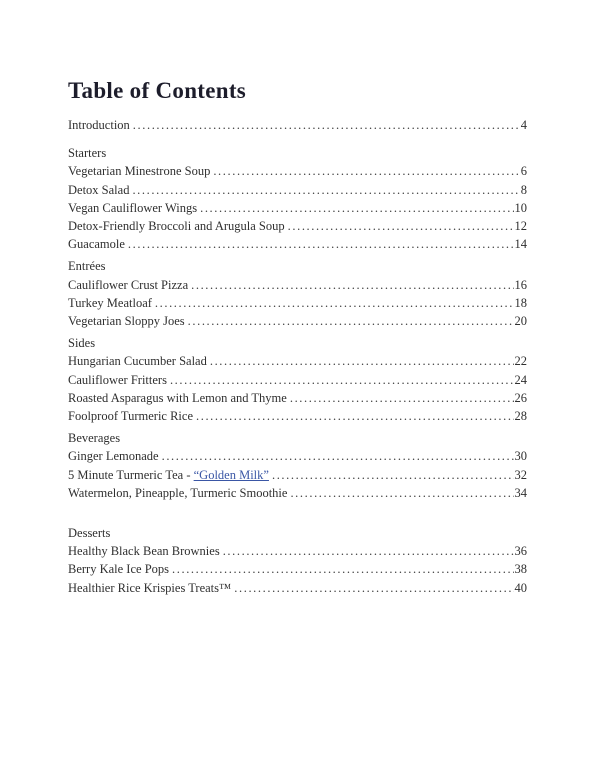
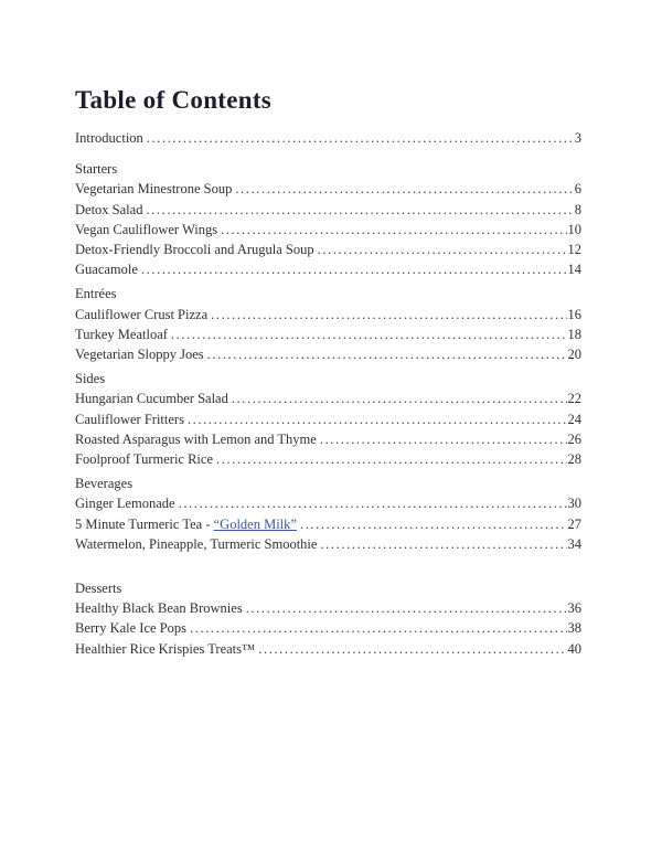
  Table of Contents
  Introduction
- 4
+ 3
  Starters
  Vegetarian Minestrone Soup
  6
  Detox Salad
  8
  Vegan Cauliflower Wings
  10
  Detox-Friendly Broccoli and Arugula Soup
  12
  Guacamole
  14
  Entrées
  Cauliflower Crust Pizza
  16
  Turkey Meatloaf
  18
  Vegetarian Sloppy Joes
  20
  Sides
  Hungarian Cucumber Salad
  22
  Cauliflower Fritters
  24
  Roasted Asparagus with Lemon and Thyme
  26
  Foolproof Turmeric Rice
  28
  Beverages
  Ginger Lemonade
  30
  5 Minute Turmeric Tea - “Golden Milk”
- 32
+ 27
  Watermelon, Pineapple, Turmeric Smoothie
  34
  Desserts
  Healthy Black Bean Brownies
  36
  Berry Kale Ice Pops
  38
  Healthier Rice Krispies Treats™
  40
